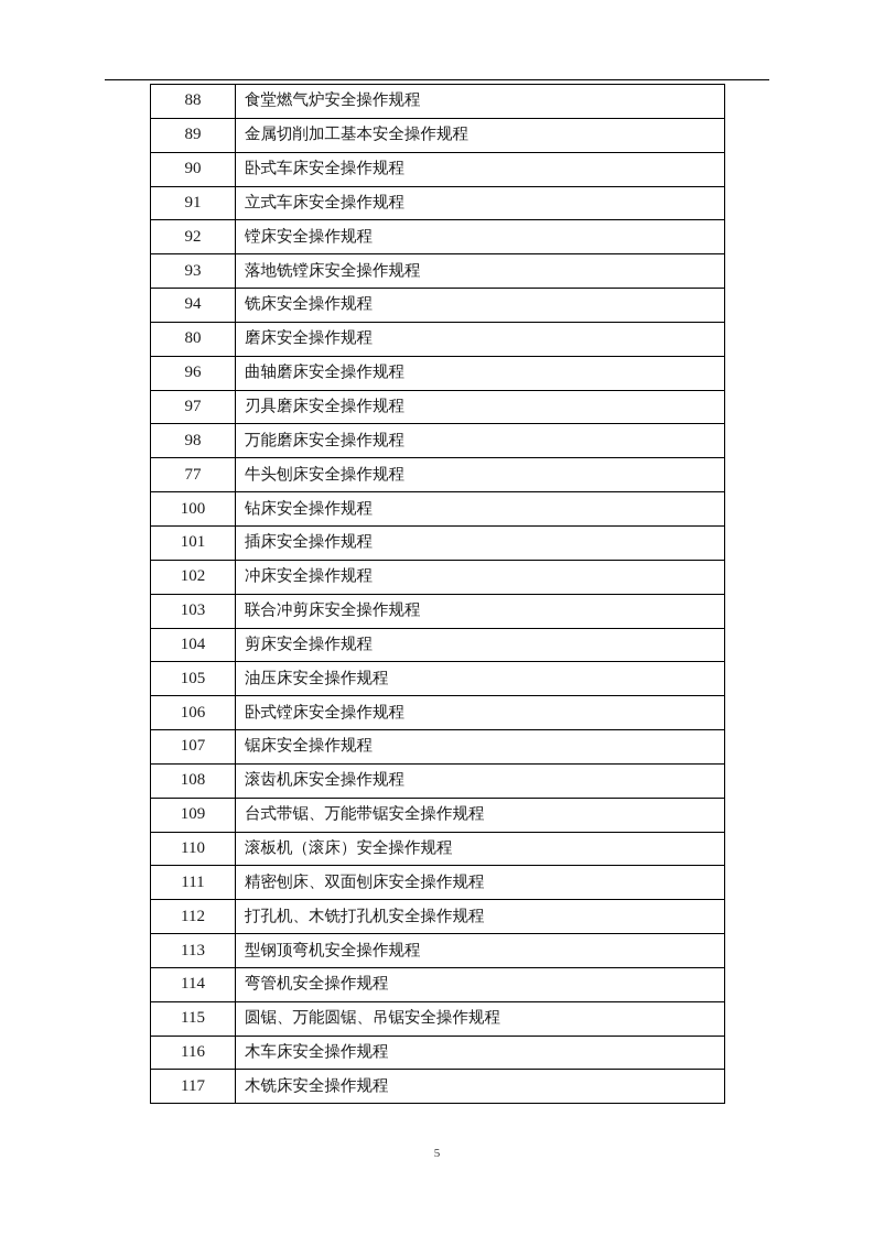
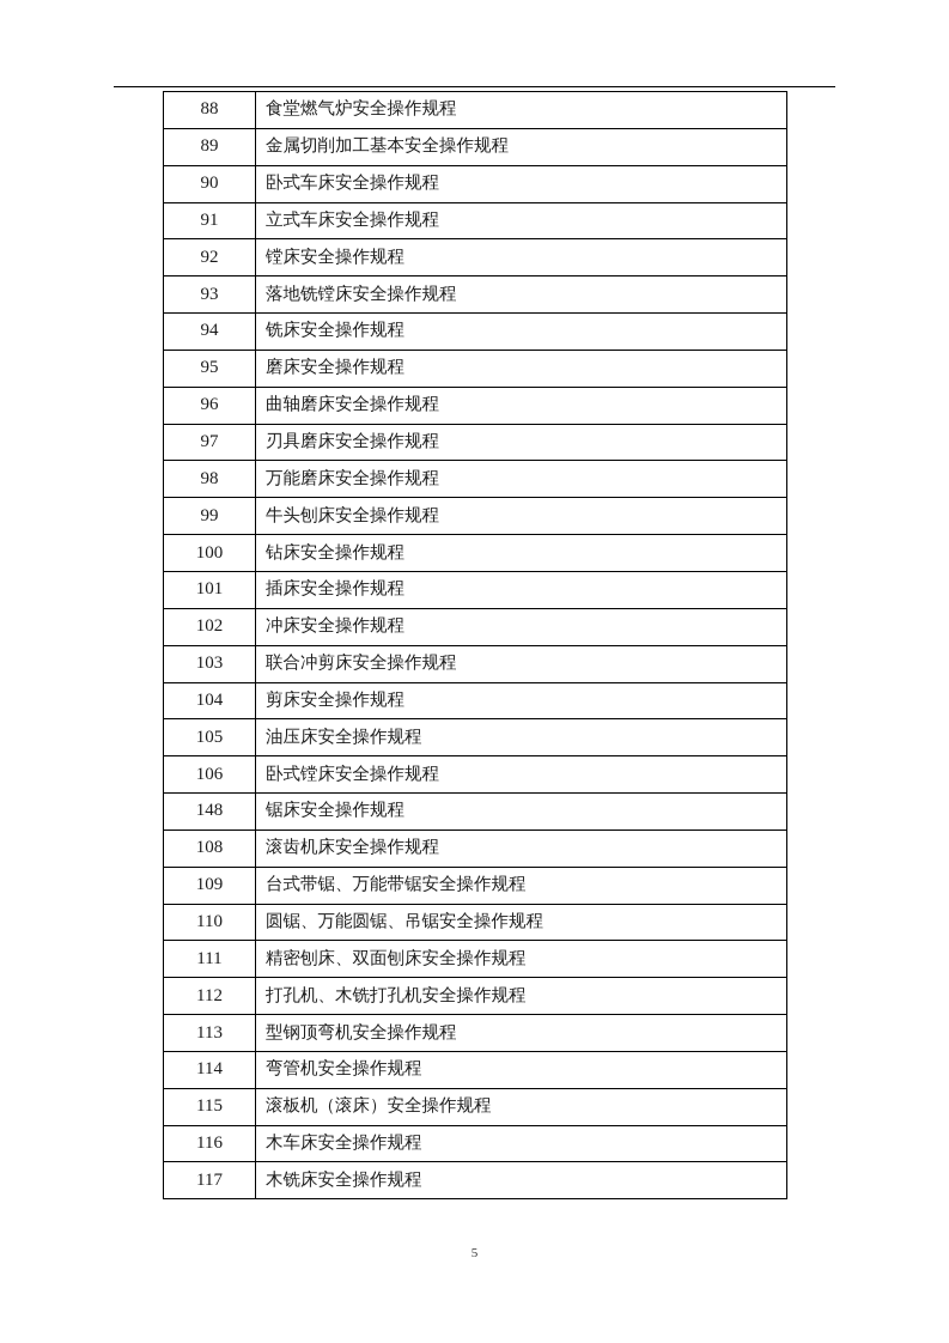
  88	食堂燃气炉安全操作规程
  89	金属切削加工基本安全操作规程
  90	卧式车床安全操作规程
  91	立式车床安全操作规程
  92	镗床安全操作规程
  93	落地铣镗床安全操作规程
  94	铣床安全操作规程
- 80	磨床安全操作规程
+ 95	磨床安全操作规程
  96	曲轴磨床安全操作规程
  97	刃具磨床安全操作规程
  98	万能磨床安全操作规程
- 77	牛头刨床安全操作规程
+ 99	牛头刨床安全操作规程
  100	钻床安全操作规程
  101	插床安全操作规程
  102	冲床安全操作规程
  103	联合冲剪床安全操作规程
  104	剪床安全操作规程
  105	油压床安全操作规程
  106	卧式镗床安全操作规程
- 107	锯床安全操作规程
+ 148	锯床安全操作规程
  108	滚齿机床安全操作规程
  109	台式带锯、万能带锯安全操作规程
- 110	滚板机（滚床）安全操作规程
+ 110	圆锯、万能圆锯、吊锯安全操作规程
  111	精密刨床、双面刨床安全操作规程
  112	打孔机、木铣打孔机安全操作规程
  113	型钢顶弯机安全操作规程
  114	弯管机安全操作规程
- 115	圆锯、万能圆锯、吊锯安全操作规程
+ 115	滚板机（滚床）安全操作规程
  116	木车床安全操作规程
  117	木铣床安全操作规程
  5
